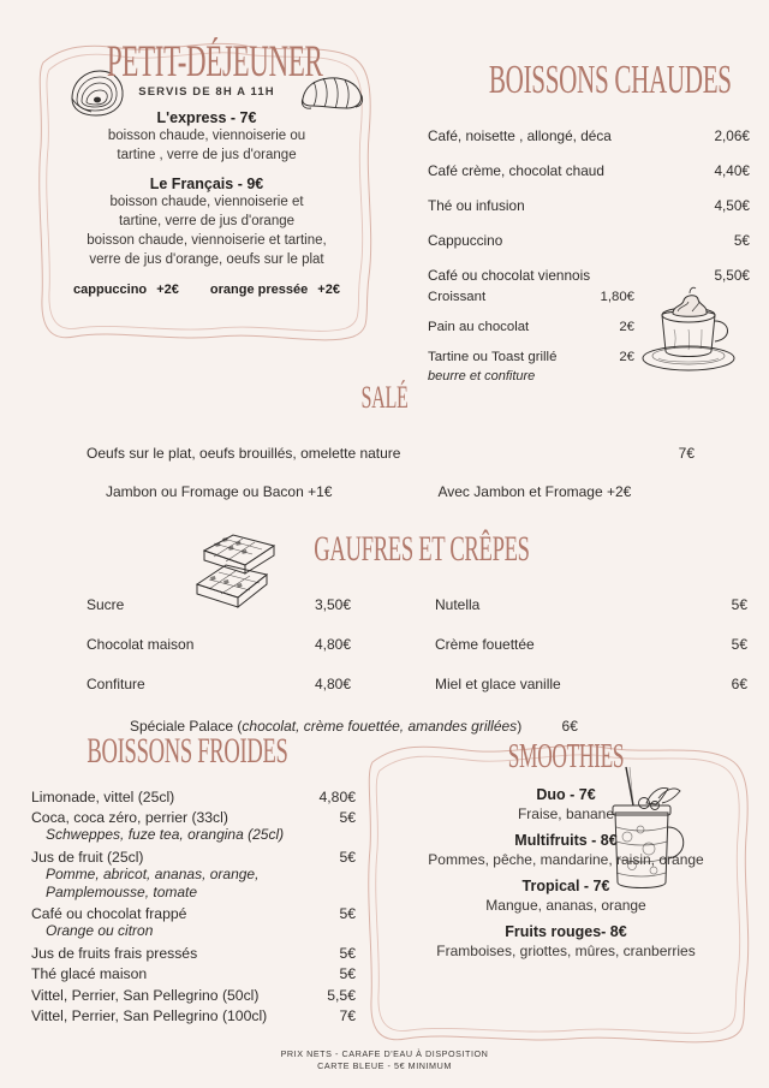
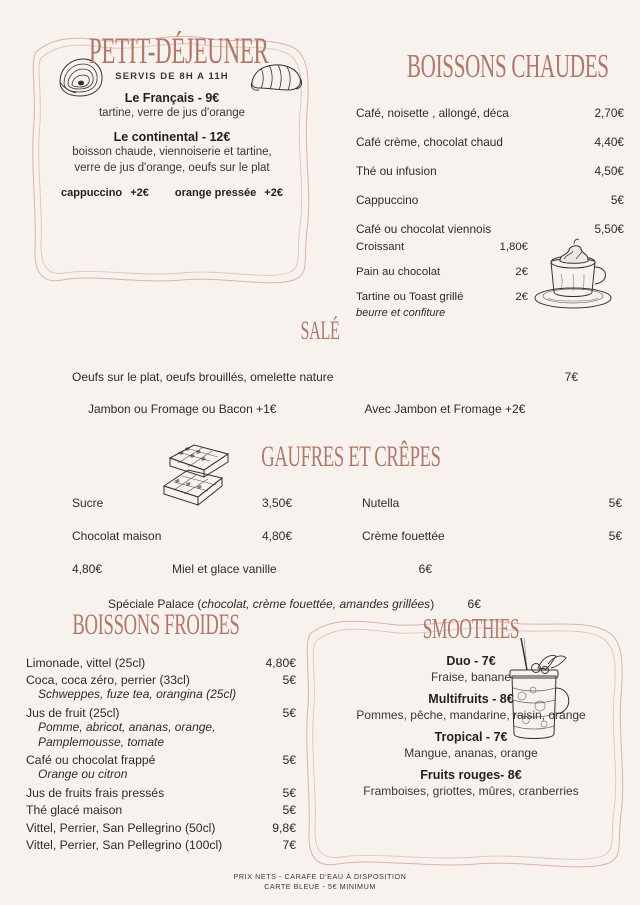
  PETIT-DÉJEUNER
  SERVIS DE 8H A 11H
- L'express - 7€
- boisson chaude, viennoiserie ou
- tartine , verre de jus d'orange
  Le Français - 9€
- boisson chaude, viennoiserie et
  tartine, verre de jus d'orange
+ Le continental - 12€
  boisson chaude, viennoiserie et tartine,
  verre de jus d'orange, oeufs sur le plat
  cappuccino +2€
  orange pressée +2€
  BOISSONS CHAUDES
  Café, noisette , allongé, déca
- 2,06€
+ 2,70€
  Café crème, chocolat chaud
  4,40€
  Thé ou infusion
  4,50€
  Cappuccino
  5€
  Café ou chocolat viennois
  5,50€
  Croissant
  1,80€
  Pain au chocolat
  2€
  Tartine ou Toast grillé
  2€
  beurre et confiture
  SALÉ
  Oeufs sur le plat, oeufs brouillés, omelette nature
  7€
  Jambon ou Fromage ou Bacon +1€
  Avec Jambon et Fromage +2€
  GAUFRES ET CRÊPES
  Sucre
  3,50€
  Nutella
  5€
  Chocolat maison
  4,80€
  Crème fouettée
  5€
- Confiture
  4,80€
  Miel et glace vanille
  6€
  Spéciale Palace (chocolat, crème fouettée, amandes grillées) 6€
  BOISSONS FROIDES
  Limonade, vittel (25cl)
  4,80€
  Coca, coca zéro, perrier (33cl)
  5€
  Schweppes, fuze tea, orangina (25cl)
  Jus de fruit (25cl)
  5€
  Pomme, abricot, ananas, orange,
  Pamplemousse, tomate
  Café ou chocolat frappé
  5€
  Orange ou citron
  Jus de fruits frais pressés
  5€
  Thé glacé maison
  5€
  Vittel, Perrier, San Pellegrino (50cl)
- 5,5€
+ 9,8€
  Vittel, Perrier, San Pellegrino (100cl)
  7€
  SMOOTHIES
  Duo - 7€
  Fraise, banane
  Multifruits - 8€
  Pommes, pêche, mandarine, raisin, orange
  Tropical - 7€
  Mangue, ananas, orange
  Fruits rouges- 8€
  Framboises, griottes, mûres, cranberries
  PRIX NETS - CARAFE D'EAU À DISPOSITION
  CARTE BLEUE - 5€ MINIMUM
